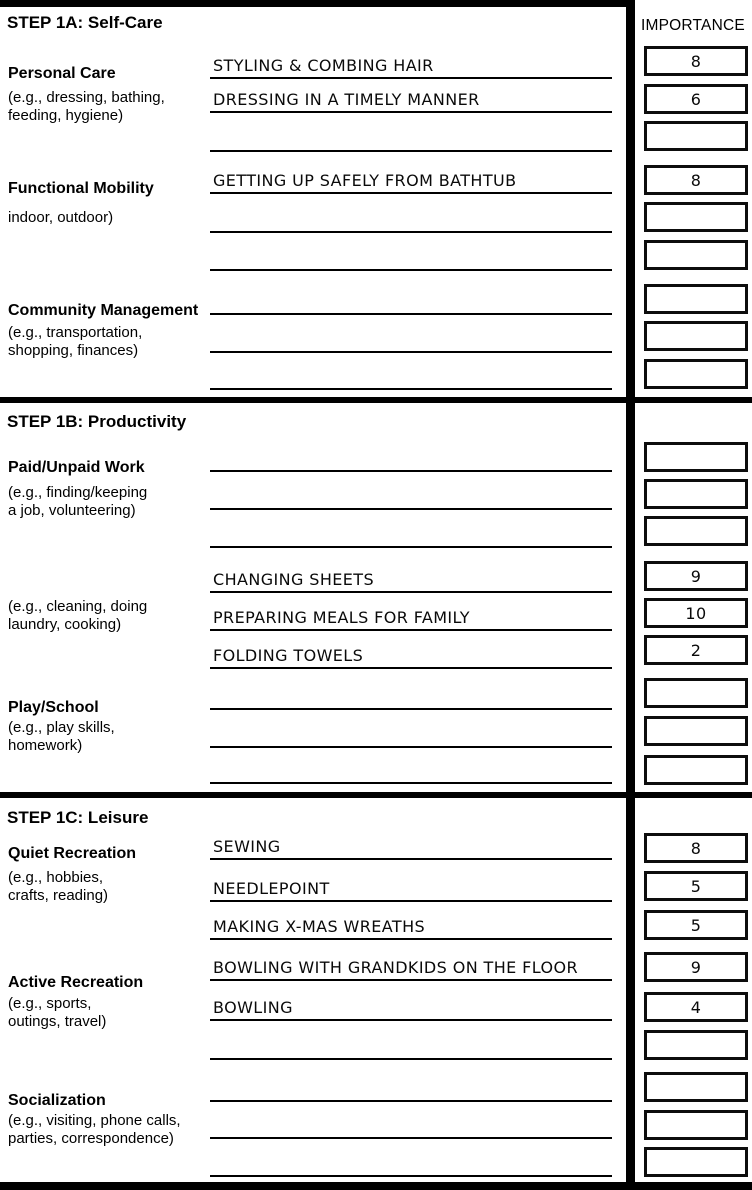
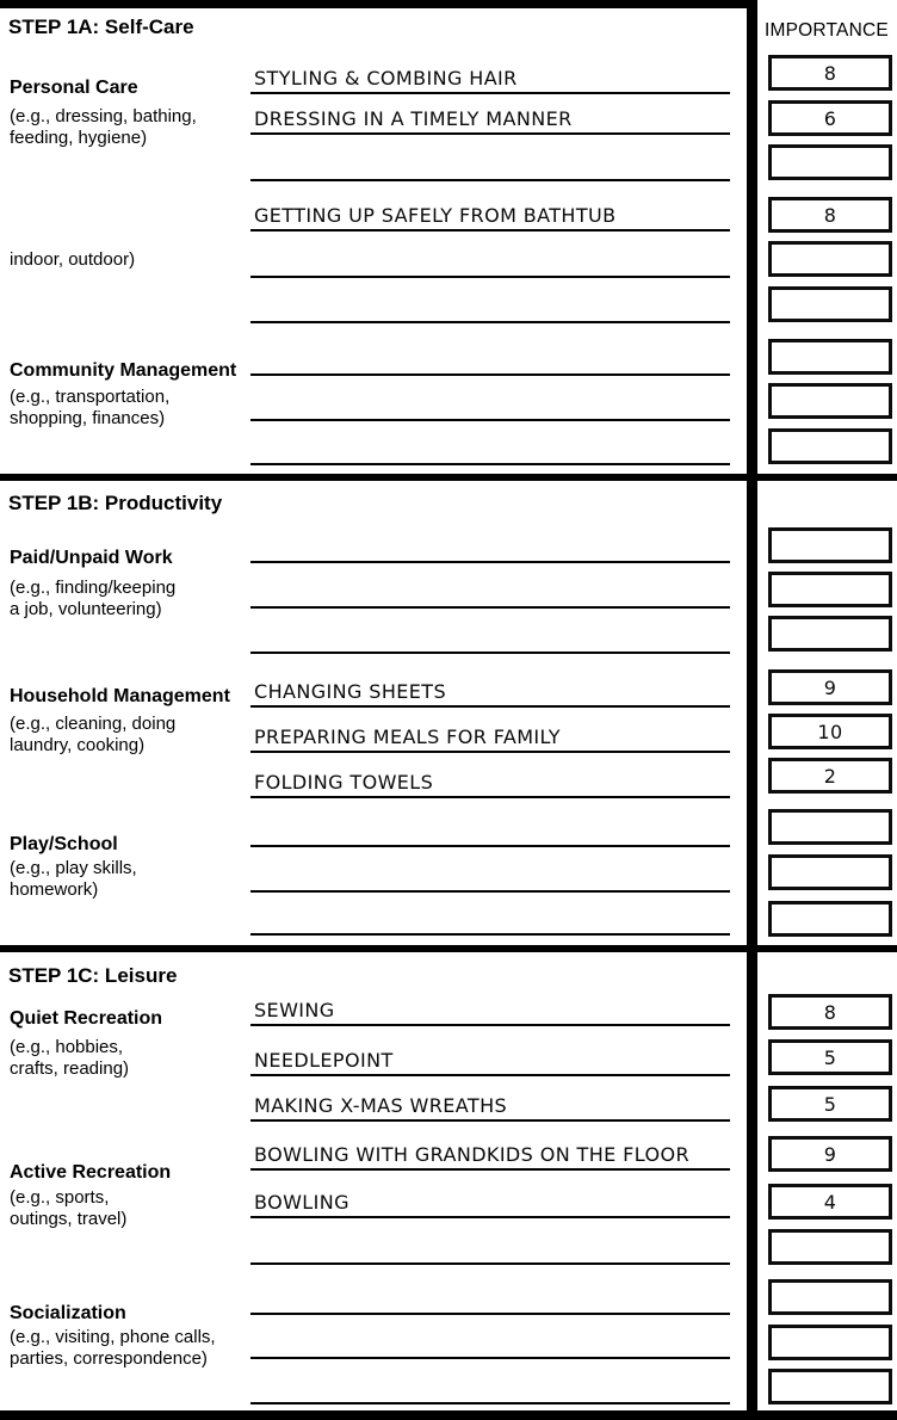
  STEP 1A: Self-Care
  STEP 1B: Productivity
  STEP 1C: Leisure
  IMPORTANCE
  Personal Care
  (e.g., dressing, bathing,
  feeding, hygiene)
- Functional Mobility
  indoor, outdoor)
  Community Management
  (e.g., transportation,
  shopping, finances)
  STYLING & COMBING HAIR
  DRESSING IN A TIMELY MANNER
  GETTING UP SAFELY FROM BATHTUB
  8
  6
  8
  Paid/Unpaid Work
  (e.g., finding/keeping
  a job, volunteering)
+ Household Management
  (e.g., cleaning, doing
  laundry, cooking)
  Play/School
  (e.g., play skills,
  homework)
  CHANGING SHEETS
  PREPARING MEALS FOR FAMILY
  FOLDING TOWELS
  9
  10
  2
  Quiet Recreation
  (e.g., hobbies,
  crafts, reading)
  Active Recreation
  (e.g., sports,
  outings, travel)
  Socialization
  (e.g., visiting, phone calls,
  parties, correspondence)
  SEWING
  NEEDLEPOINT
  MAKING X-MAS WREATHS
  BOWLING WITH GRANDKIDS ON THE FLOOR
  BOWLING
  8
  5
  5
  9
  4
